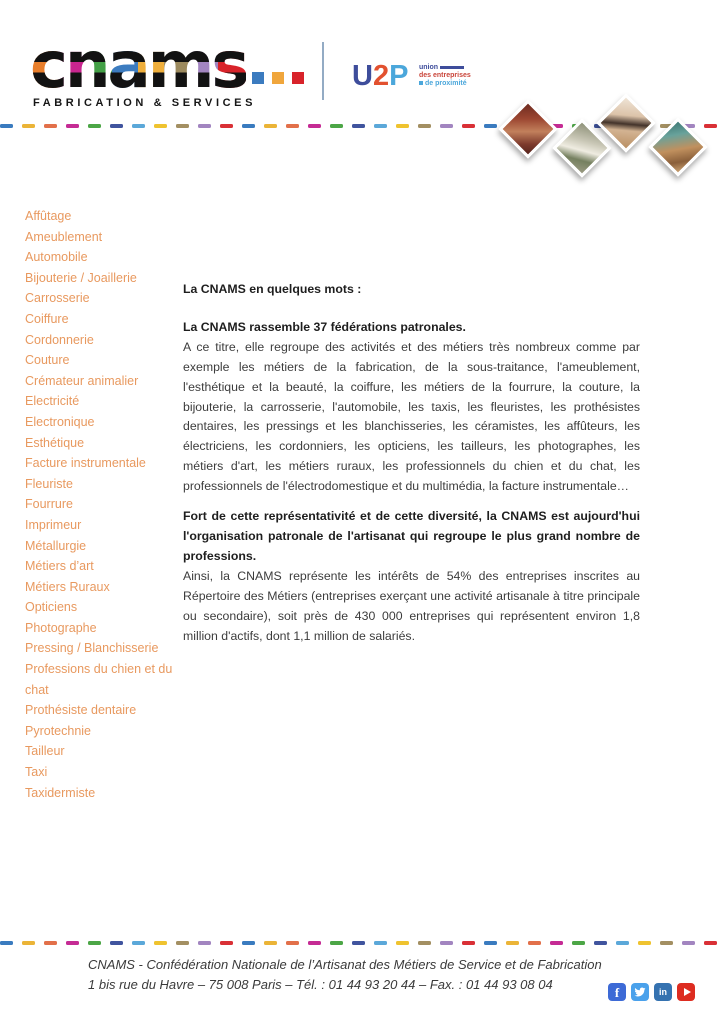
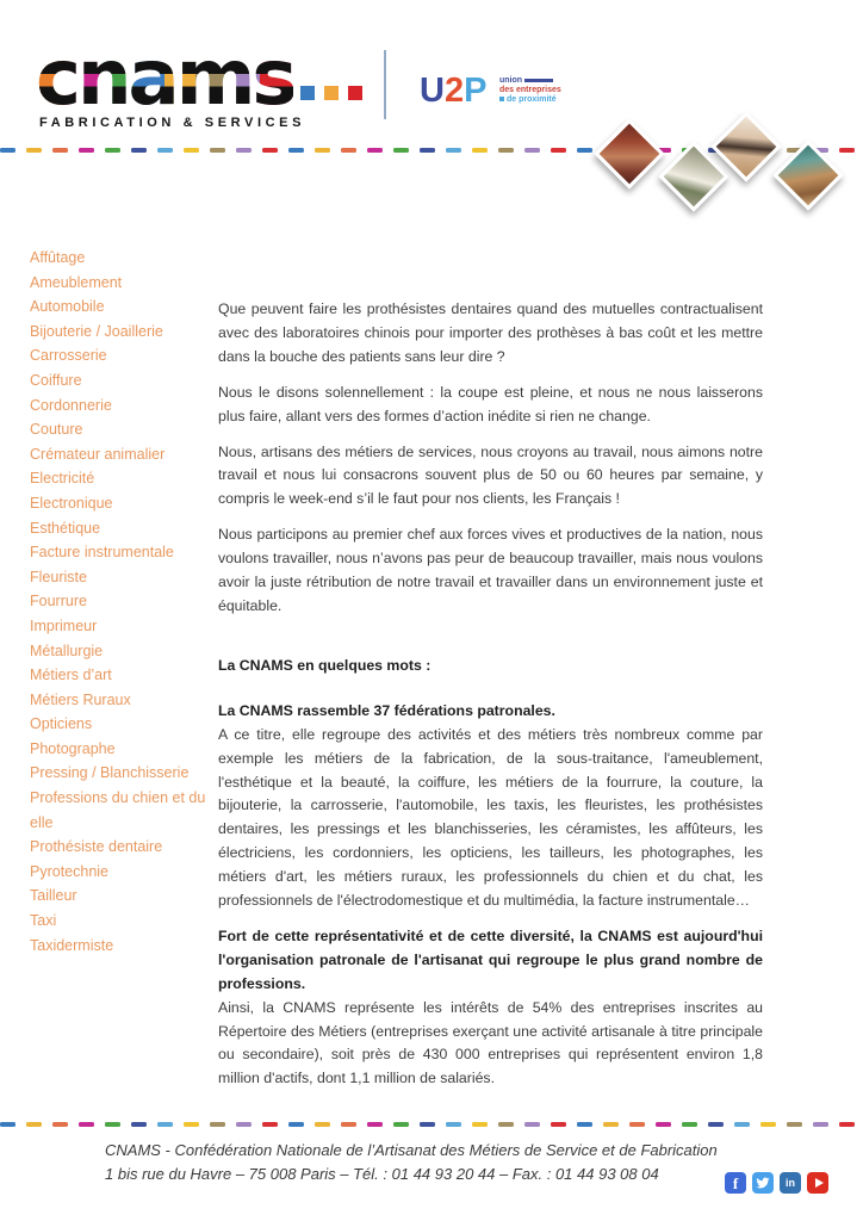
  cnams
  FABRICATION & SERVICES
  U2P
  Affûtage
  Ameublement
  Automobile
  Bijouterie / Joaillerie
  Carrosserie
  Coiffure
  Cordonnerie
  Couture
  Crémateur animalier
  Electricité
  Electronique
  Esthétique
  Facture instrumentale
  Fleuriste
  Fourrure
  Imprimeur
  Métallurgie
  Métiers d’art
  Métiers Ruraux
  Opticiens
  Photographe
  Pressing / Blanchisserie
- Professions du chien et du chat
+ Professions du chien et du elle
  Prothésiste dentaire
  Pyrotechnie
  Tailleur
  Taxi
  Taxidermiste
+ Que peuvent faire les prothésistes dentaires quand des mutuelles contractualisent avec des laboratoires chinois pour importer des prothèses à bas coût et les mettre dans la bouche des patients sans leur dire ?
+ Nous le disons solennellement : la coupe est pleine, et nous ne nous laisserons plus faire, allant vers des formes d’action inédite si rien ne change.
+ Nous, artisans des métiers de services, nous croyons au travail, nous aimons notre travail et nous lui consacrons souvent plus de 50 ou 60 heures par semaine, y compris le week-end s’il le faut pour nos clients, les Français !
+ Nous participons au premier chef aux forces vives et productives de la nation, nous voulons travailler, nous n’avons pas peur de beaucoup travailler, mais nous voulons avoir la juste rétribution de notre travail et travailler dans un environnement juste et équitable.
  La CNAMS en quelques mots :
  La CNAMS rassemble 37 fédérations patronales.
  A ce titre, elle regroupe des activités et des métiers très nombreux comme par exemple les métiers de la fabrication, de la sous-traitance, l'ameublement, l'esthétique et la beauté, la coiffure, les métiers de la fourrure, la couture, la bijouterie, la carrosserie, l'automobile, les taxis, les fleuristes, les prothésistes dentaires, les pressings et les blanchisseries, les céramistes, les affûteurs, les électriciens, les cordonniers, les opticiens, les tailleurs, les photographes, les métiers d'art, les métiers ruraux, les professionnels du chien et du chat, les professionnels de l'électrodomestique et du multimédia, la facture instrumentale…
  Fort de cette représentativité et de cette diversité, la CNAMS est aujourd'hui l'organisation patronale de l'artisanat qui regroupe le plus grand nombre de professions.
  Ainsi, la CNAMS représente les intérêts de 54% des entreprises inscrites au Répertoire des Métiers (entreprises exerçant une activité artisanale à titre principale ou secondaire), soit près de 430 000 entreprises qui représentent environ 1,8 million d'actifs, dont 1,1 million de salariés.
  CNAMS - Confédération Nationale de l’Artisanat des Métiers de Service et de Fabrication
  1 bis rue du Havre – 75 008 Paris – Tél. : 01 44 93 20 44 – Fax. : 01 44 93 08 04
  f
  in
